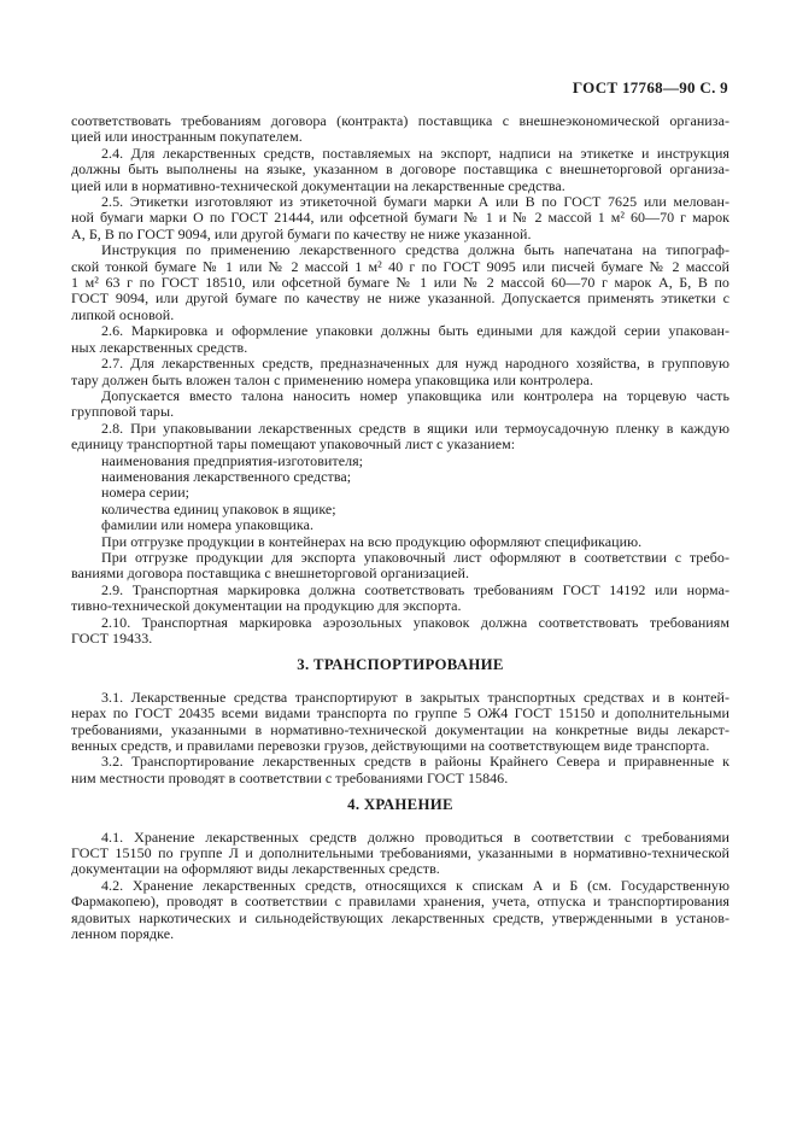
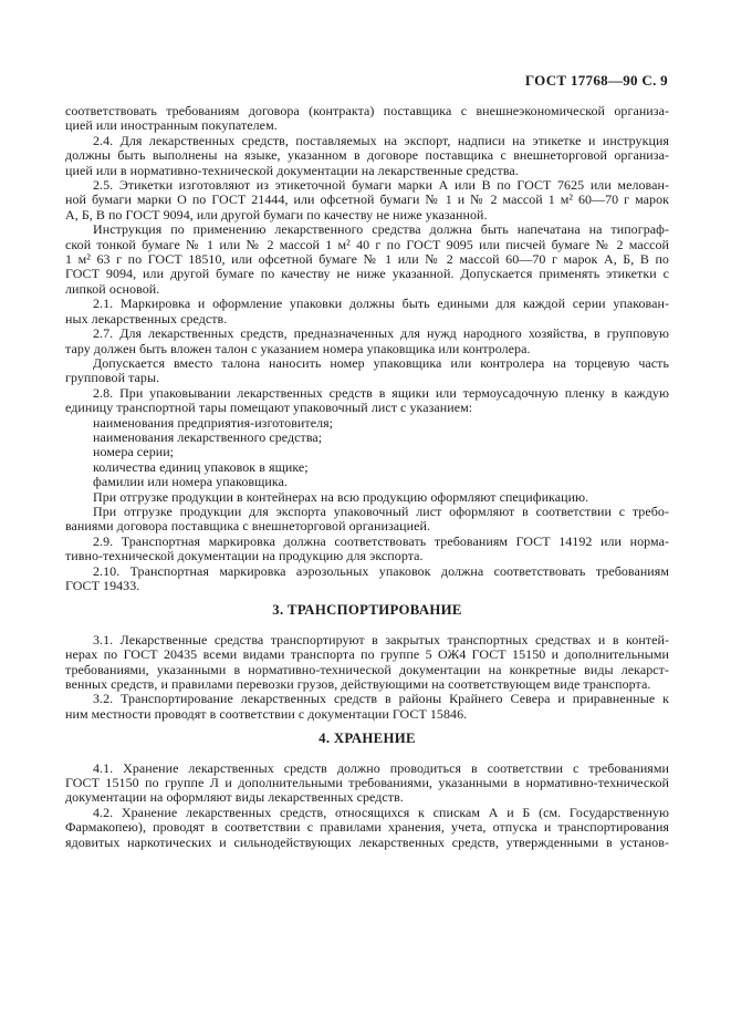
  ГОСТ 17768—90 С. 9
  соответствовать требованиям договора (контракта) поставщика с внешнеэкономической организа-
  цией или иностранным покупателем.
  2.4. Для лекарственных средств, поставляемых на экспорт, надписи на этикетке и инструкция
  должны быть выполнены на языке, указанном в договоре поставщика с внешнеторговой организа-
  цией или в нормативно-технической документации на лекарственные средства.
  2.5. Этикетки изготовляют из этикеточной бумаги марки А или В по ГОСТ 7625 или мелован-
  ной бумаги марки О по ГОСТ 21444, или офсетной бумаги № 1 и № 2 массой 1 м² 60—70 г марок
  А, Б, В по ГОСТ 9094, или другой бумаги по качеству не ниже указанной.
  Инструкция по применению лекарственного средства должна быть напечатана на типограф-
  ской тонкой бумаге № 1 или № 2 массой 1 м² 40 г по ГОСТ 9095 или писчей бумаге № 2 массой
  1 м² 63 г по ГОСТ 18510, или офсетной бумаге № 1 или № 2 массой 60—70 г марок А, Б, В по
  ГОСТ 9094, или другой бумаге по качеству не ниже указанной. Допускается применять этикетки с
  липкой основой.
- 2.6. Маркировка и оформление упаковки должны быть едиными для каждой серии упакован-
+ 2.1. Маркировка и оформление упаковки должны быть едиными для каждой серии упакован-
  ных лекарственных средств.
  2.7. Для лекарственных средств, предназначенных для нужд народного хозяйства, в групповую
- тару должен быть вложен талон с применению номера упаковщика или контролера.
+ тару должен быть вложен талон с указанием номера упаковщика или контролера.
  Допускается вместо талона наносить номер упаковщика или контролера на торцевую часть
  групповой тары.
  2.8. При упаковывании лекарственных средств в ящики или термоусадочную пленку в каждую
  единицу транспортной тары помещают упаковочный лист с указанием:
  наименования предприятия-изготовителя;
  наименования лекарственного средства;
  номера серии;
  количества единиц упаковок в ящике;
  фамилии или номера упаковщика.
  При отгрузке продукции в контейнерах на всю продукцию оформляют спецификацию.
  При отгрузке продукции для экспорта упаковочный лист оформляют в соответствии с требо-
  ваниями договора поставщика с внешнеторговой организацией.
  2.9. Транспортная маркировка должна соответствовать требованиям ГОСТ 14192 или норма-
  тивно-технической документации на продукцию для экспорта.
  2.10. Транспортная маркировка аэрозольных упаковок должна соответствовать требованиям
  ГОСТ 19433.
  3. ТРАНСПОРТИРОВАНИЕ
  3.1. Лекарственные средства транспортируют в закрытых транспортных средствах и в контей-
  нерах по ГОСТ 20435 всеми видами транспорта по группе 5 ОЖ4 ГОСТ 15150 и дополнительными
  требованиями, указанными в нормативно-технической документации на конкретные виды лекарст-
  венных средств, и правилами перевозки грузов, действующими на соответствующем виде транспорта.
  3.2. Транспортирование лекарственных средств в районы Крайнего Севера и приравненные к
- ним местности проводят в соответствии с требованиями ГОСТ 15846.
+ ним местности проводят в соответствии с документации ГОСТ 15846.
  4. ХРАНЕНИЕ
  4.1. Хранение лекарственных средств должно проводиться в соответствии с требованиями
  ГОСТ 15150 по группе Л и дополнительными требованиями, указанными в нормативно-технической
  документации на оформляют виды лекарственных средств.
  4.2. Хранение лекарственных средств, относящихся к спискам А и Б (см. Государственную
  Фармакопею), проводят в соответствии с правилами хранения, учета, отпуска и транспортирования
  ядовитых наркотических и сильнодействующих лекарственных средств, утвержденными в установ-
- ленном порядке.
